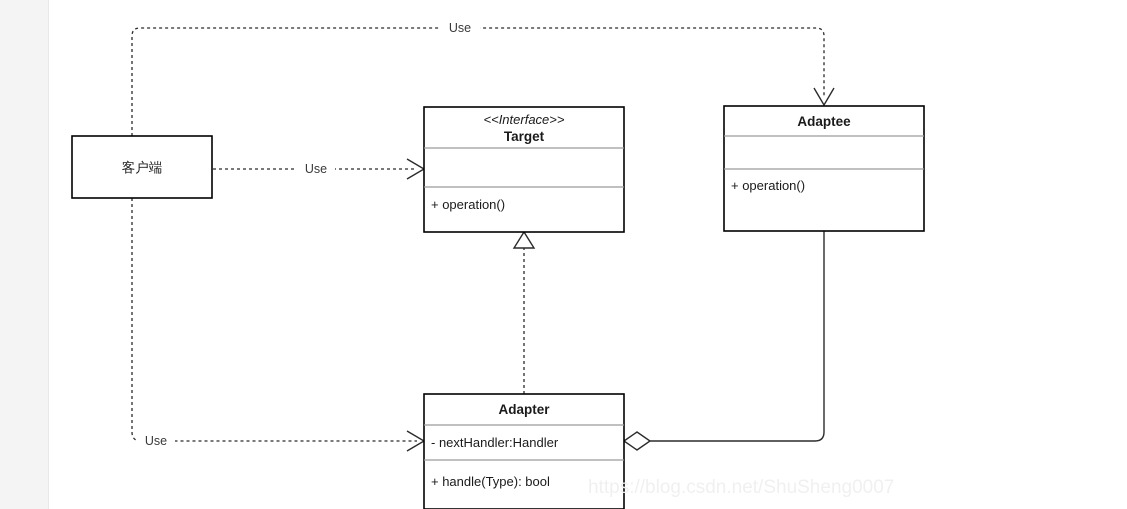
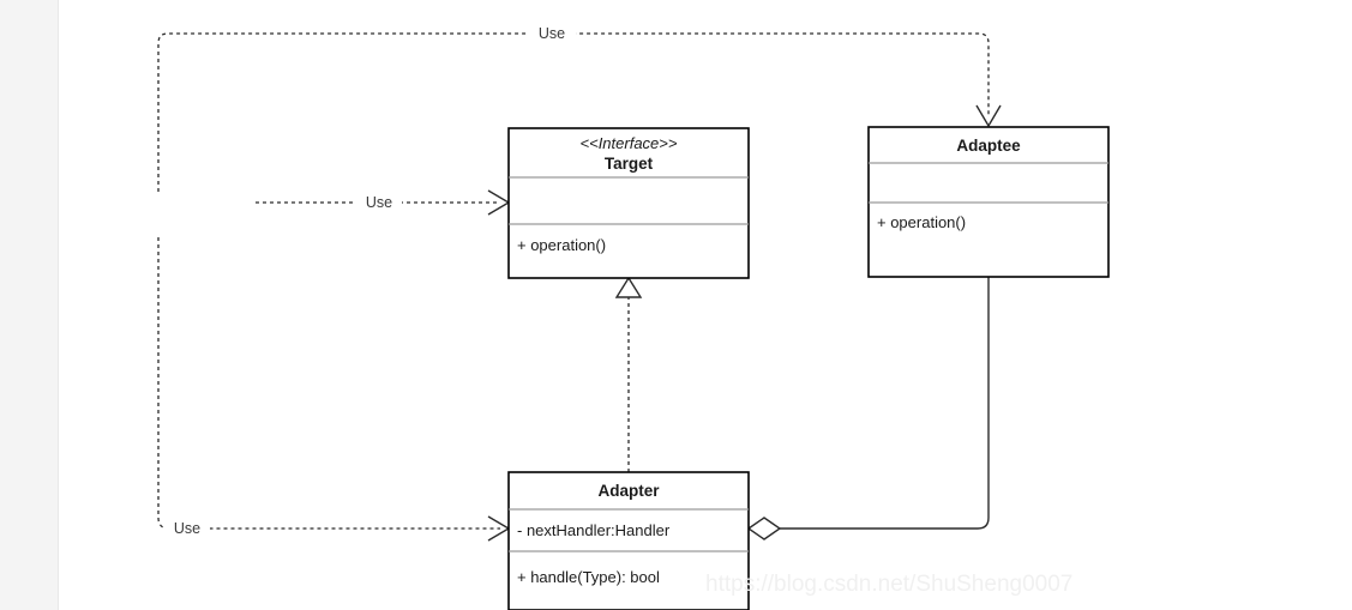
  Use
  Use
  Use
- 客户端
  <<Interface>>
  Target
  + operation()
  Adaptee
  + operation()
  Adapter
  - nextHandler:Handler
  + handle(Type): bool
  https://blog.csdn.net/ShuSheng0007
